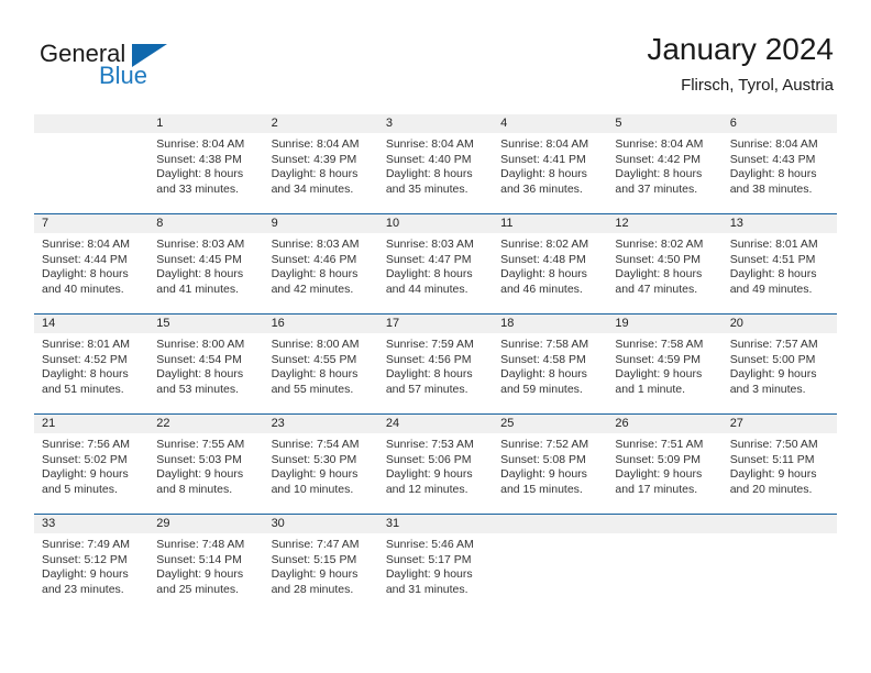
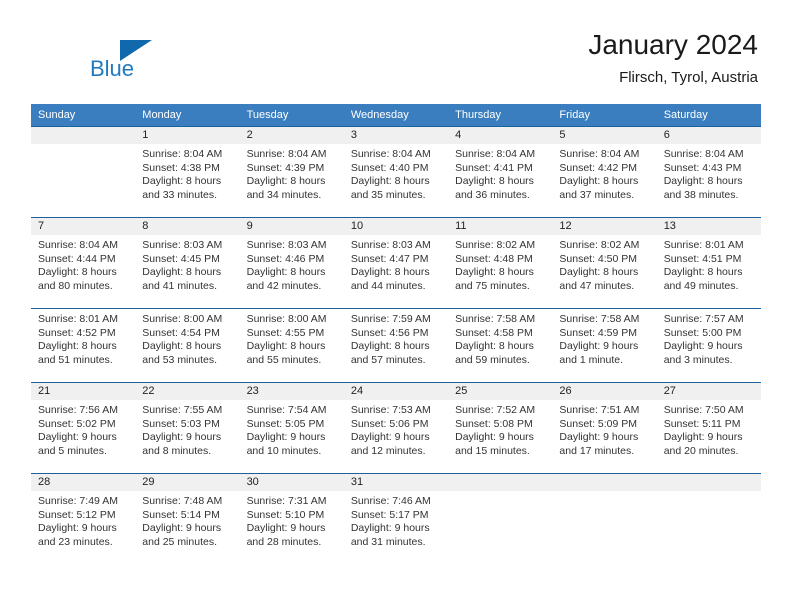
- General
  Blue
  January 2024
  Flirsch, Tyrol, Austria
+ Sunday
+ Monday
+ Tuesday
+ Wednesday
+ Thursday
+ Friday
+ Saturday
  1
  2
  3
  4
  5
  6
  Sunrise: 8:04 AM
  Sunset: 4:38 PM
  Daylight: 8 hours
  and 33 minutes.
  Sunrise: 8:04 AM
  Sunset: 4:39 PM
  Daylight: 8 hours
  and 34 minutes.
  Sunrise: 8:04 AM
  Sunset: 4:40 PM
  Daylight: 8 hours
  and 35 minutes.
  Sunrise: 8:04 AM
  Sunset: 4:41 PM
  Daylight: 8 hours
  and 36 minutes.
  Sunrise: 8:04 AM
  Sunset: 4:42 PM
  Daylight: 8 hours
  and 37 minutes.
  Sunrise: 8:04 AM
  Sunset: 4:43 PM
  Daylight: 8 hours
  and 38 minutes.
  7
  8
  9
  10
  11
  12
  13
  Sunrise: 8:04 AM
  Sunset: 4:44 PM
  Daylight: 8 hours
- and 40 minutes.
+ and 80 minutes.
  Sunrise: 8:03 AM
  Sunset: 4:45 PM
  Daylight: 8 hours
  and 41 minutes.
  Sunrise: 8:03 AM
  Sunset: 4:46 PM
  Daylight: 8 hours
  and 42 minutes.
  Sunrise: 8:03 AM
  Sunset: 4:47 PM
  Daylight: 8 hours
  and 44 minutes.
  Sunrise: 8:02 AM
  Sunset: 4:48 PM
  Daylight: 8 hours
- and 46 minutes.
+ and 75 minutes.
  Sunrise: 8:02 AM
  Sunset: 4:50 PM
  Daylight: 8 hours
  and 47 minutes.
  Sunrise: 8:01 AM
  Sunset: 4:51 PM
  Daylight: 8 hours
  and 49 minutes.
- 14
- 15
- 16
- 17
- 18
- 19
- 20
  Sunrise: 8:01 AM
  Sunset: 4:52 PM
  Daylight: 8 hours
  and 51 minutes.
  Sunrise: 8:00 AM
  Sunset: 4:54 PM
  Daylight: 8 hours
  and 53 minutes.
  Sunrise: 8:00 AM
  Sunset: 4:55 PM
  Daylight: 8 hours
  and 55 minutes.
  Sunrise: 7:59 AM
  Sunset: 4:56 PM
  Daylight: 8 hours
  and 57 minutes.
  Sunrise: 7:58 AM
  Sunset: 4:58 PM
  Daylight: 8 hours
  and 59 minutes.
  Sunrise: 7:58 AM
  Sunset: 4:59 PM
  Daylight: 9 hours
  and 1 minute.
  Sunrise: 7:57 AM
  Sunset: 5:00 PM
  Daylight: 9 hours
  and 3 minutes.
  21
  22
  23
  24
  25
  26
  27
  Sunrise: 7:56 AM
  Sunset: 5:02 PM
  Daylight: 9 hours
  and 5 minutes.
  Sunrise: 7:55 AM
  Sunset: 5:03 PM
  Daylight: 9 hours
  and 8 minutes.
  Sunrise: 7:54 AM
- Sunset: 5:30 PM
+ Sunset: 5:05 PM
  Daylight: 9 hours
  and 10 minutes.
  Sunrise: 7:53 AM
  Sunset: 5:06 PM
  Daylight: 9 hours
  and 12 minutes.
  Sunrise: 7:52 AM
  Sunset: 5:08 PM
  Daylight: 9 hours
  and 15 minutes.
  Sunrise: 7:51 AM
  Sunset: 5:09 PM
  Daylight: 9 hours
  and 17 minutes.
  Sunrise: 7:50 AM
  Sunset: 5:11 PM
  Daylight: 9 hours
  and 20 minutes.
- 33
+ 28
  29
  30
  31
  Sunrise: 7:49 AM
  Sunset: 5:12 PM
  Daylight: 9 hours
  and 23 minutes.
  Sunrise: 7:48 AM
  Sunset: 5:14 PM
  Daylight: 9 hours
  and 25 minutes.
- Sunrise: 7:47 AM
+ Sunrise: 7:31 AM
- Sunset: 5:15 PM
+ Sunset: 5:10 PM
  Daylight: 9 hours
  and 28 minutes.
- Sunrise: 5:46 AM
+ Sunrise: 7:46 AM
  Sunset: 5:17 PM
  Daylight: 9 hours
  and 31 minutes.
